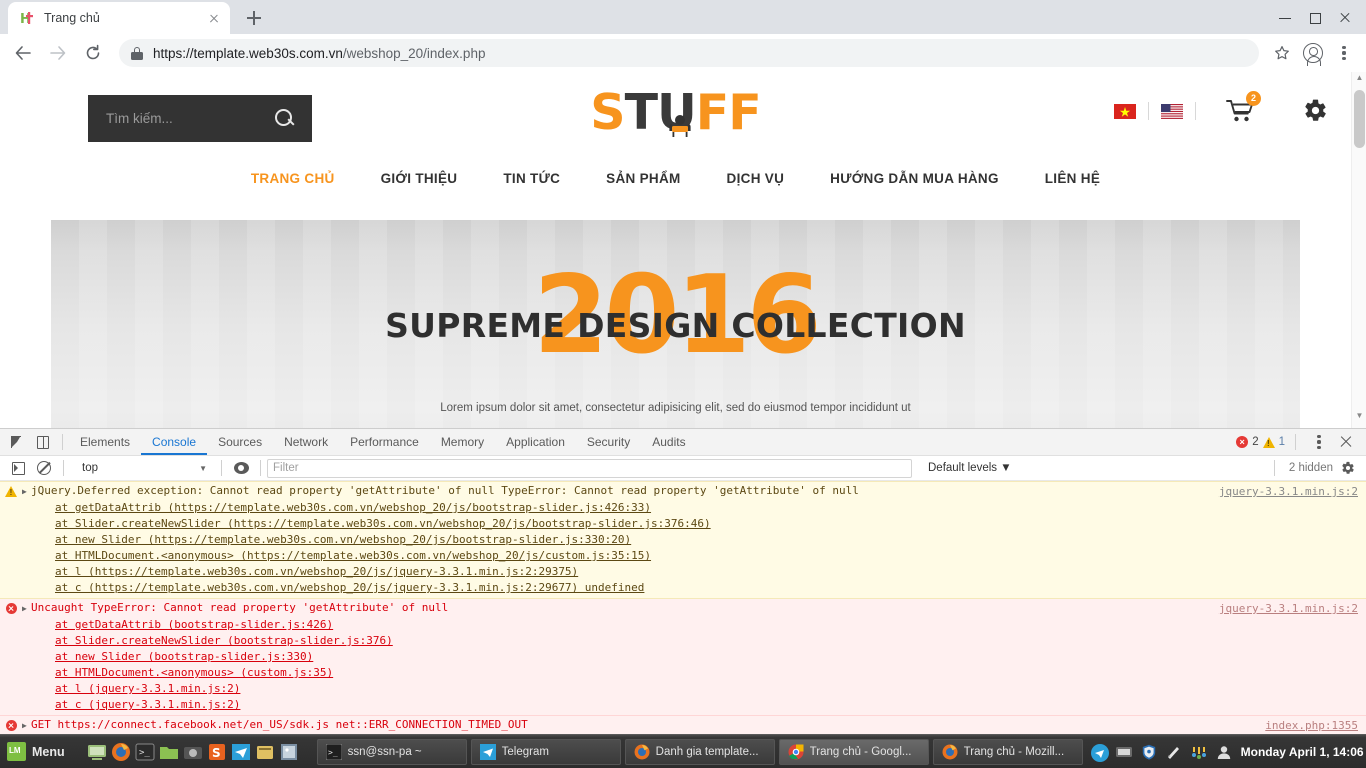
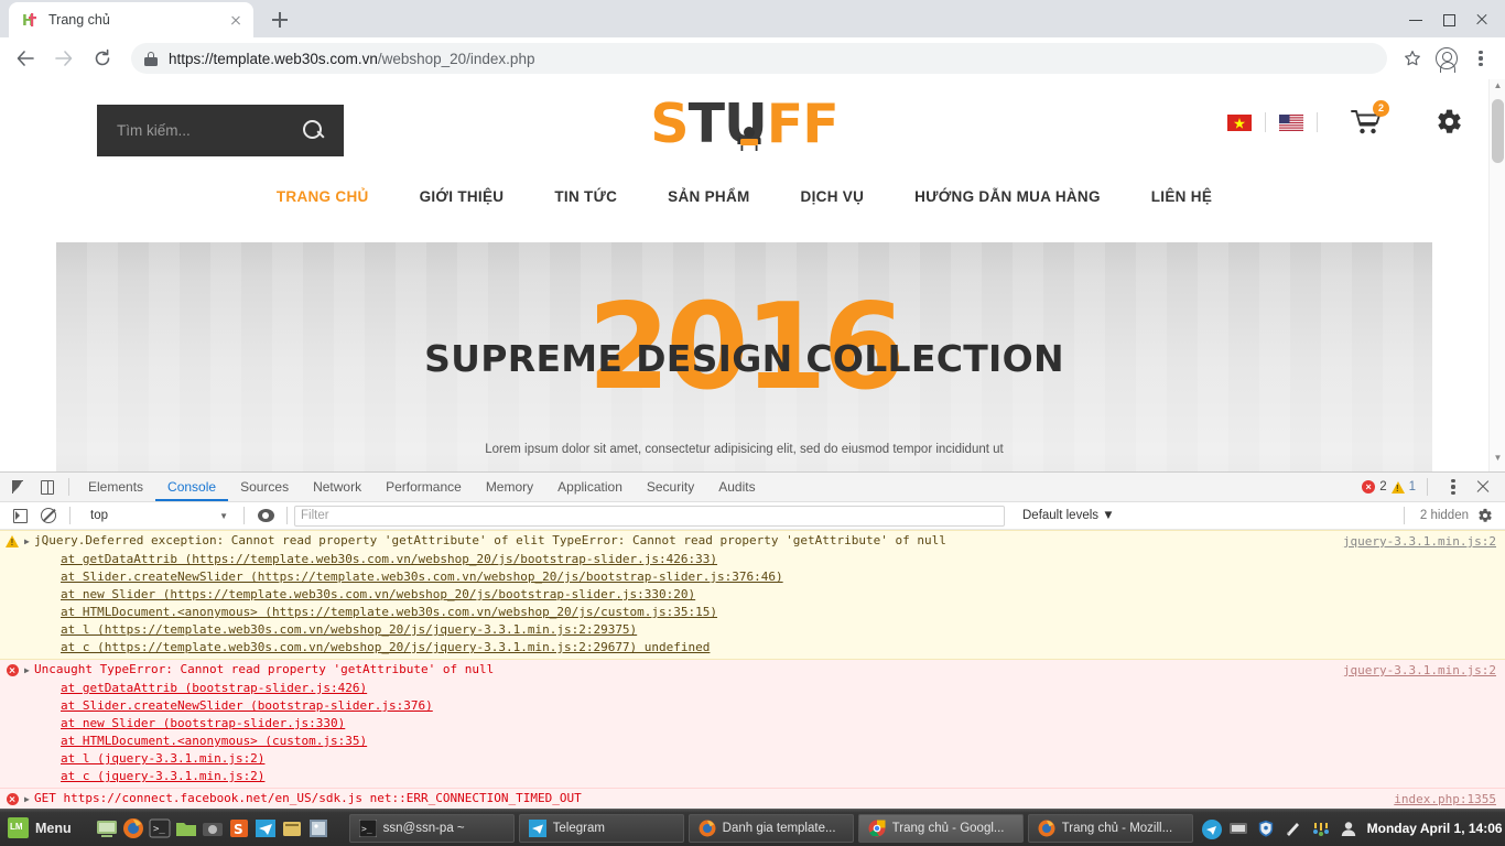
  H
  Trang chủ
  https://template.web30s.com.vn/webshop_20/index.php
  Tìm kiếm...
  STUFF
  2
  TRANG CHỦ
  GIỚI THIỆU
  TIN TỨC
  SẢN PHẨM
  DỊCH VỤ
  HƯỚNG DẪN MUA HÀNG
  LIÊN HỆ
  2016
  SUPREME DESIGN COLLECTION
  Lorem ipsum dolor sit amet, consectetur adipisicing elit, sed do eiusmod tempor incididunt ut
  ▲
  ▼
  Elements
  Console
  Sources
  Network
  Performance
  Memory
  Application
  Security
  Audits
  ×
  2
  1
  top
  ▼
  Filter
  Default levels ▼
  2 hidden
- ▶ jQuery.Deferred exception: Cannot read property 'getAttribute' of null TypeError: Cannot read property 'getAttribute' of null
+ ▶ jQuery.Deferred exception: Cannot read property 'getAttribute' of elit TypeError: Cannot read property 'getAttribute' of null
  at getDataAttrib (https://template.web30s.com.vn/webshop_20/js/bootstrap-slider.js:426:33)
  at Slider.createNewSlider (https://template.web30s.com.vn/webshop_20/js/bootstrap-slider.js:376:46)
  at new Slider (https://template.web30s.com.vn/webshop_20/js/bootstrap-slider.js:330:20)
  at HTMLDocument.<anonymous> (https://template.web30s.com.vn/webshop_20/js/custom.js:35:15)
  at l (https://template.web30s.com.vn/webshop_20/js/jquery-3.3.1.min.js:2:29375)
  at c (https://template.web30s.com.vn/webshop_20/js/jquery-3.3.1.min.js:2:29677) undefined
  jquery-3.3.1.min.js:2
  ▶ Uncaught TypeError: Cannot read property 'getAttribute' of null
  at getDataAttrib (bootstrap-slider.js:426)
  at Slider.createNewSlider (bootstrap-slider.js:376)
  at new Slider (bootstrap-slider.js:330)
  at HTMLDocument.<anonymous> (custom.js:35)
  at l (jquery-3.3.1.min.js:2)
  at c (jquery-3.3.1.min.js:2)
  jquery-3.3.1.min.js:2
  ▶ GET https://connect.facebook.net/en_US/sdk.js net::ERR_CONNECTION_TIMED_OUT
  index.php:1355
  Menu
  >_
  S
  >_
  ssn@ssn-pa ~
  Telegram
  Danh gia template...
  Trang chủ - Googl...
  Trang chủ - Mozill...
  Monday April 1, 14:06
